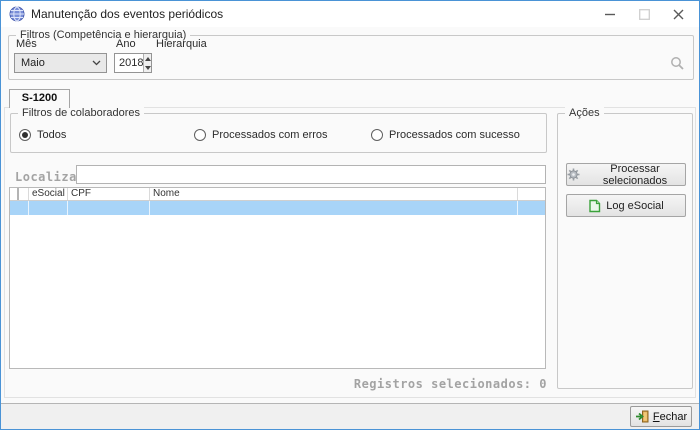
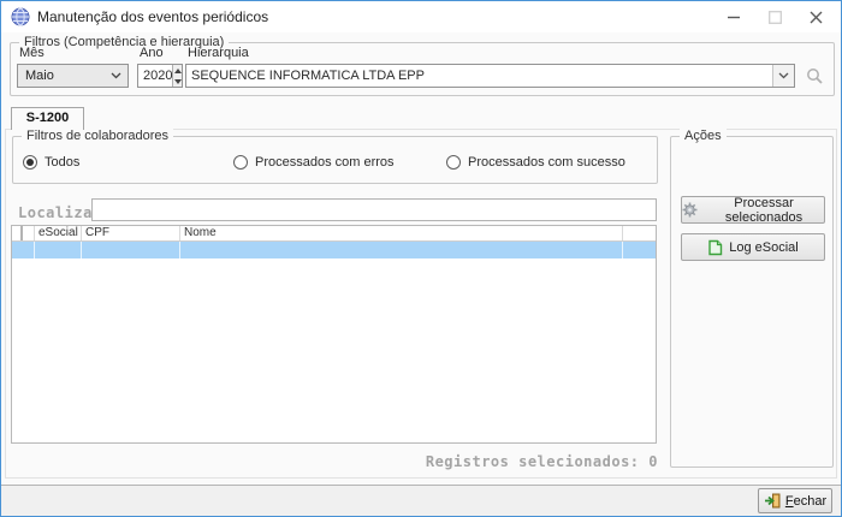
  Manutenção dos eventos periódicos
  Filtros (Competência e hierarquia)
  Mês
  Maio
  Ano
- 2018
+ 2020
  Hierarquia
+ SEQUENCE INFORMATICA LTDA EPP
  S-1200
  Filtros de colaboradores
  Todos
  Processados com erros
  Processados com sucesso
  Localiza
  eSocial
  CPF
  Nome
  Ações
  Processar selecionados
  Log eSocial
  Registros selecionados: 0
  Fechar
